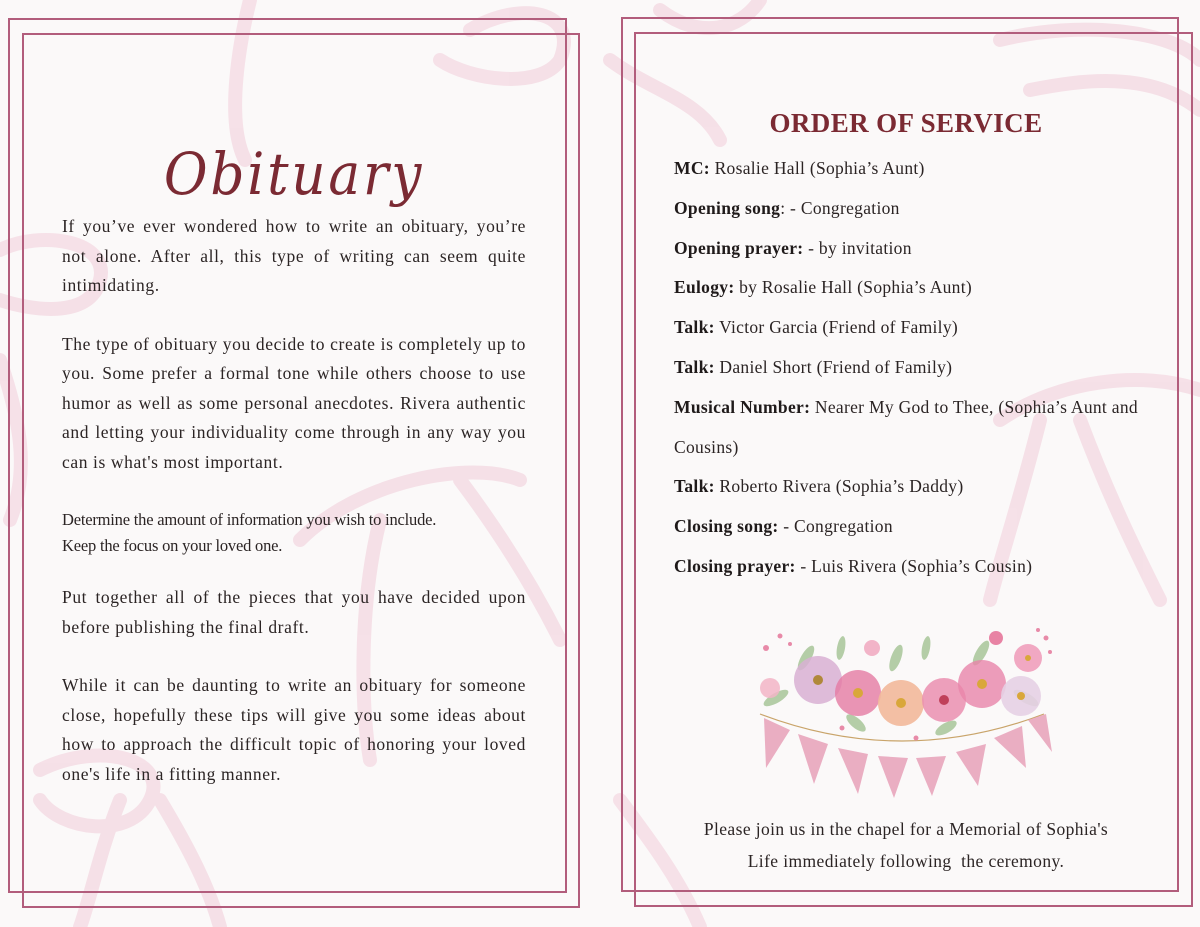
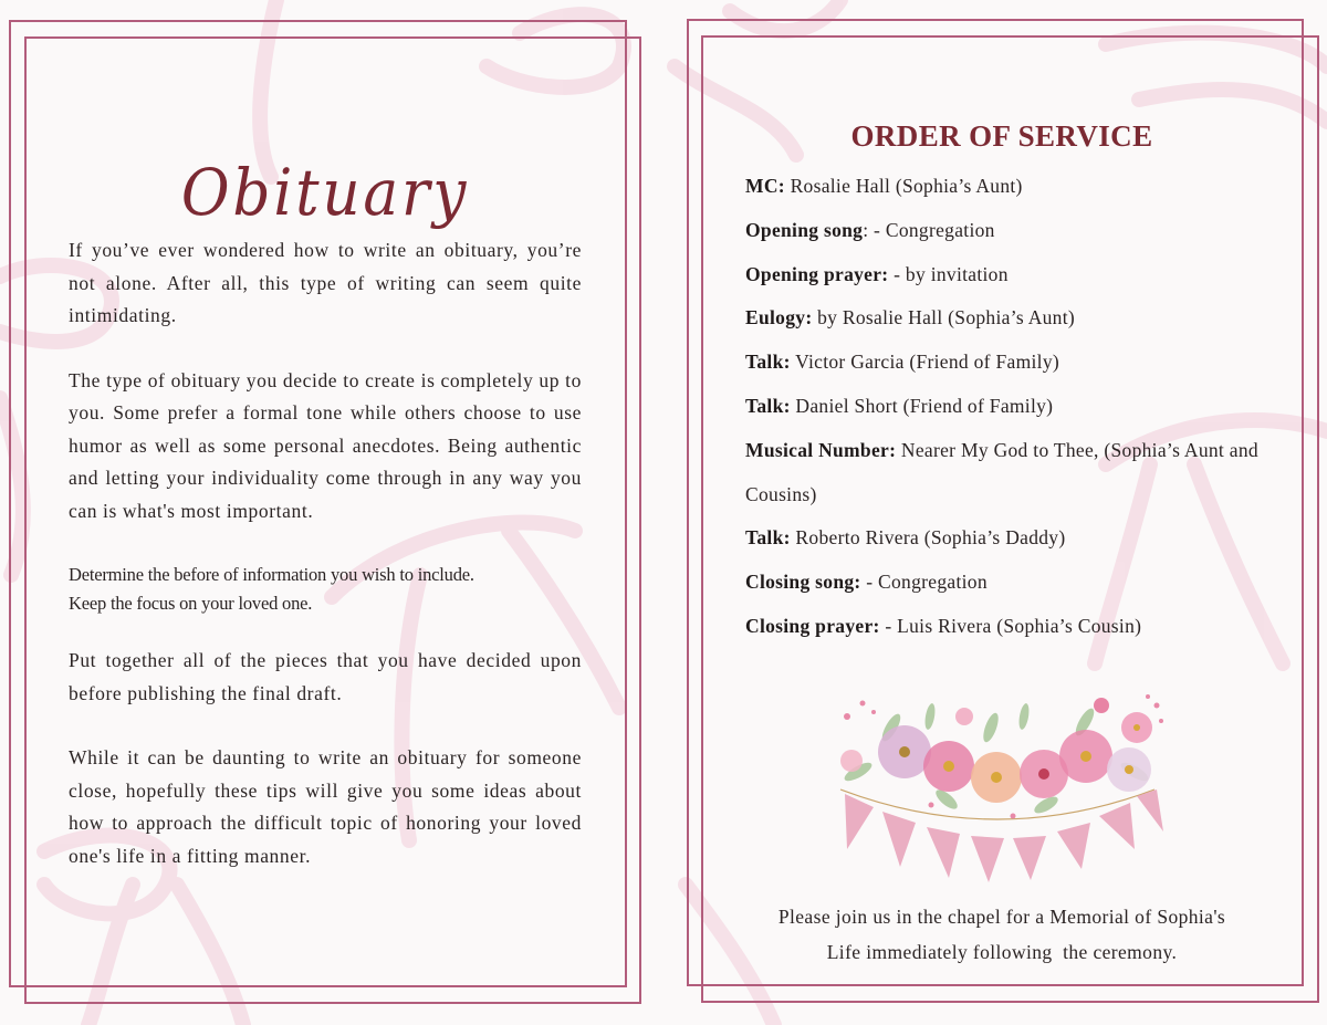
  Obituary
  If you’ve ever wondered how to write an obituary, you’re not alone. After all, this type of writing can seem quite intimidating.
- The type of obituary you decide to create is completely up to you. Some prefer a formal tone while others choose to use humor as well as some personal anecdotes. Rivera authentic and letting your individuality come through in any way you can is what's most important.
+ The type of obituary you decide to create is completely up to you. Some prefer a formal tone while others choose to use humor as well as some personal anecdotes. Being authentic and letting your individuality come through in any way you can is what's most important.
- Determine the amount of information you wish to include.
+ Determine the before of information you wish to include.
  Keep the focus on your loved one.
  Put together all of the pieces that you have decided upon before publishing the final draft.
  While it can be daunting to write an obituary for someone close, hopefully these tips will give you some ideas about how to approach the difficult topic of honoring your loved one's life in a fitting manner.
  ORDER OF SERVICE
  MC: Rosalie Hall (Sophia’s Aunt)
  Opening song: - Congregation
  Opening prayer: - by invitation
  Eulogy: by Rosalie Hall (Sophia’s Aunt)
  Talk: Victor Garcia (Friend of Family)
  Talk: Daniel Short (Friend of Family)
  Musical Number: Nearer My God to Thee, (Sophia’s Aunt and Cousins)
  Talk: Roberto Rivera (Sophia’s Daddy)
  Closing song: - Congregation
  Closing prayer: - Luis Rivera (Sophia’s Cousin)
  Please join us in the chapel for a Memorial of Sophia's
  Life immediately following the ceremony.
